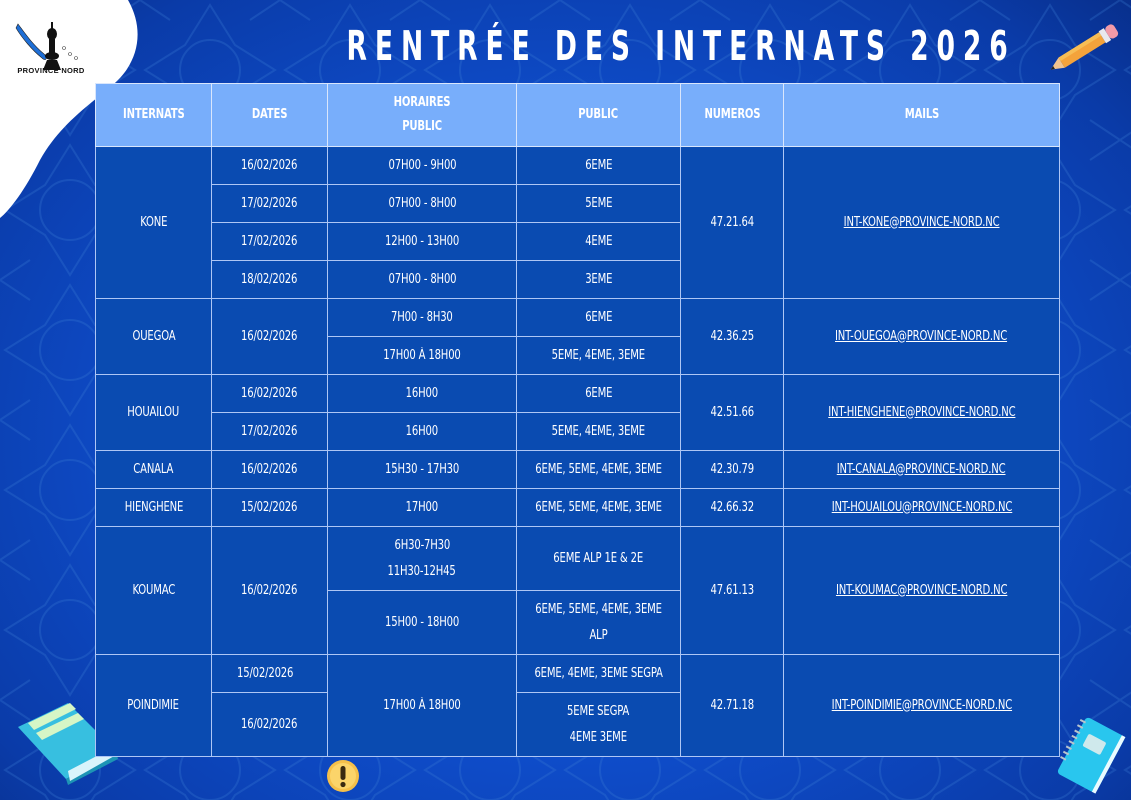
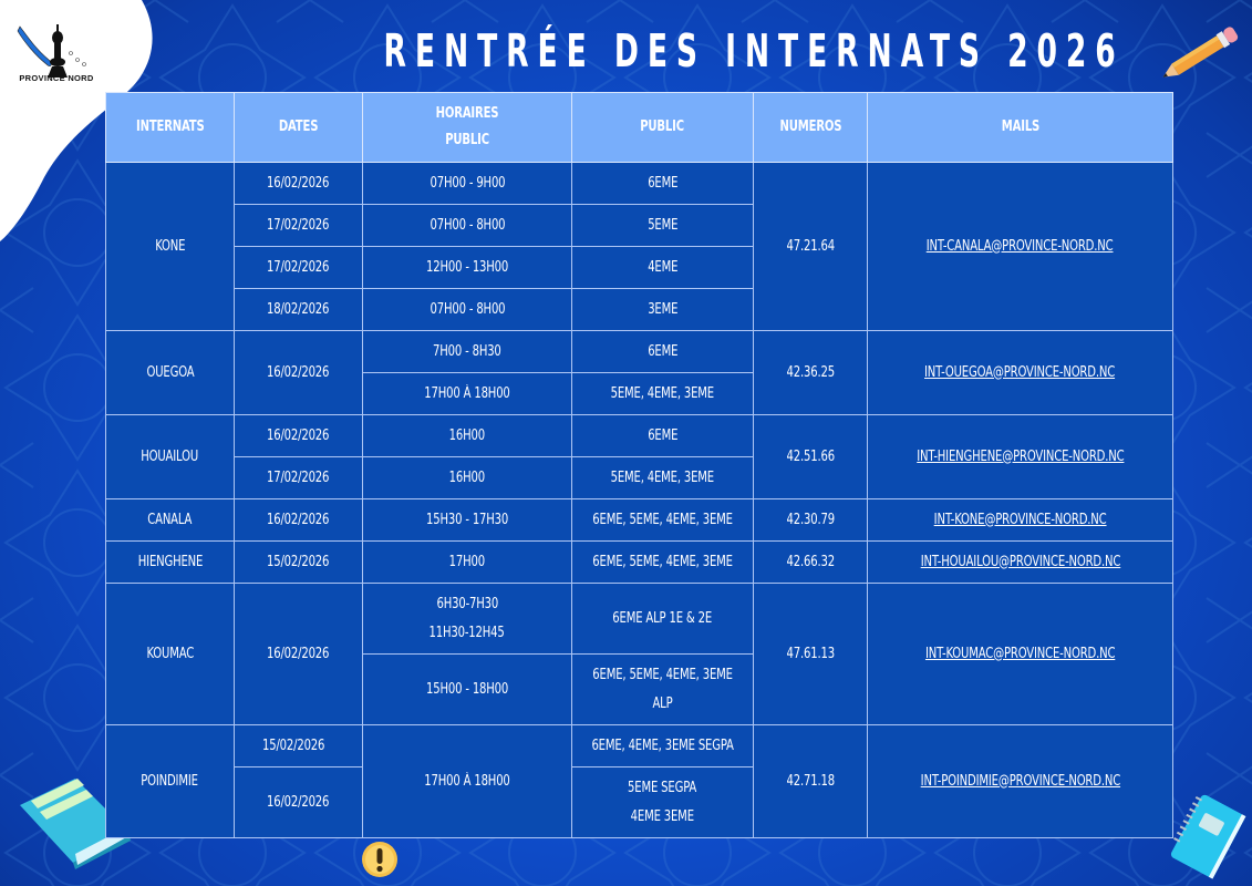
  PROVINCE NORD
  RENTRÉE DES INTERNATS 2026
  INTERNATS	DATES	HORAIRESPUBLIC	PUBLIC	NUMEROS	MAILS
- KONE	16/02/2026	07H00 - 9H00	6EME	47.21.64	INT-KONE@PROVINCE-NORD.NC
+ KONE	16/02/2026	07H00 - 9H00	6EME	47.21.64	INT-CANALA@PROVINCE-NORD.NC
  17/02/2026	07H00 - 8H00	5EME
  17/02/2026	12H00 - 13H00	4EME
  18/02/2026	07H00 - 8H00	3EME
  OUEGOA	16/02/2026	7H00 - 8H30	6EME	42.36.25	INT-OUEGOA@PROVINCE-NORD.NC
  17H00 À 18H00	5EME, 4EME, 3EME
  HOUAILOU	16/02/2026	16H00	6EME	42.51.66	INT-HIENGHENE@PROVINCE-NORD.NC
  17/02/2026	16H00	5EME, 4EME, 3EME
- CANALA	16/02/2026	15H30 - 17H30	6EME, 5EME, 4EME, 3EME	42.30.79	INT-CANALA@PROVINCE-NORD.NC
+ CANALA	16/02/2026	15H30 - 17H30	6EME, 5EME, 4EME, 3EME	42.30.79	INT-KONE@PROVINCE-NORD.NC
  HIENGHENE	15/02/2026	17H00	6EME, 5EME, 4EME, 3EME	42.66.32	INT-HOUAILOU@PROVINCE-NORD.NC
  KOUMAC	16/02/2026	6H30-7H3011H30-12H45	6EME ALP 1E & 2E	47.61.13	INT-KOUMAC@PROVINCE-NORD.NC
  15H00 - 18H00	6EME, 5EME, 4EME, 3EMEALP
  POINDIMIE	15/02/2026	17H00 À 18H00	6EME, 4EME, 3EME SEGPA	42.71.18	INT-POINDIMIE@PROVINCE-NORD.NC
  16/02/2026	5EME SEGPA4EME 3EME
